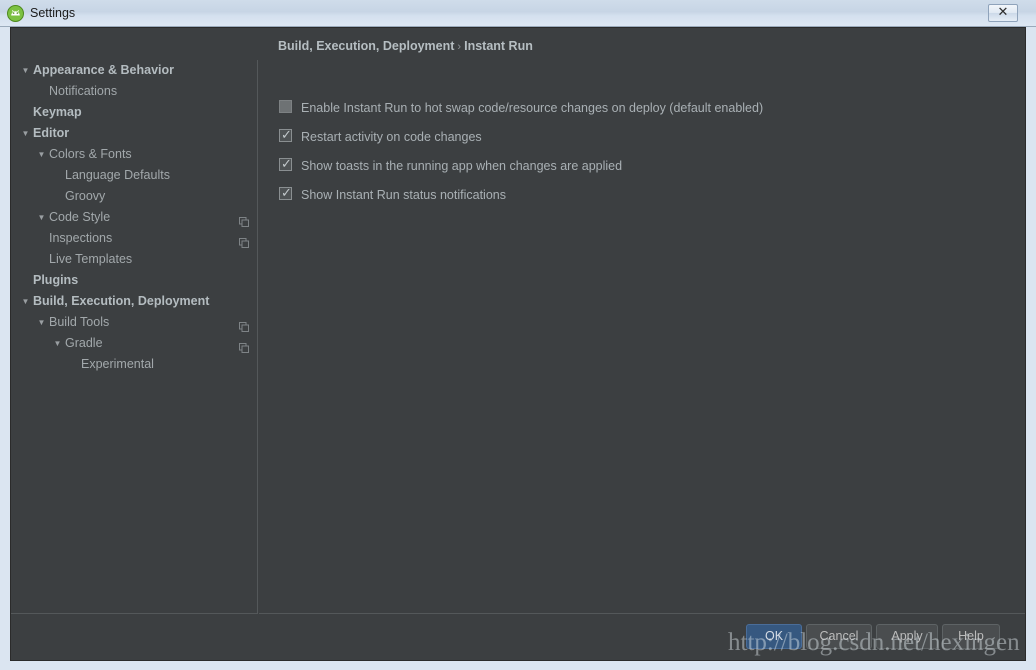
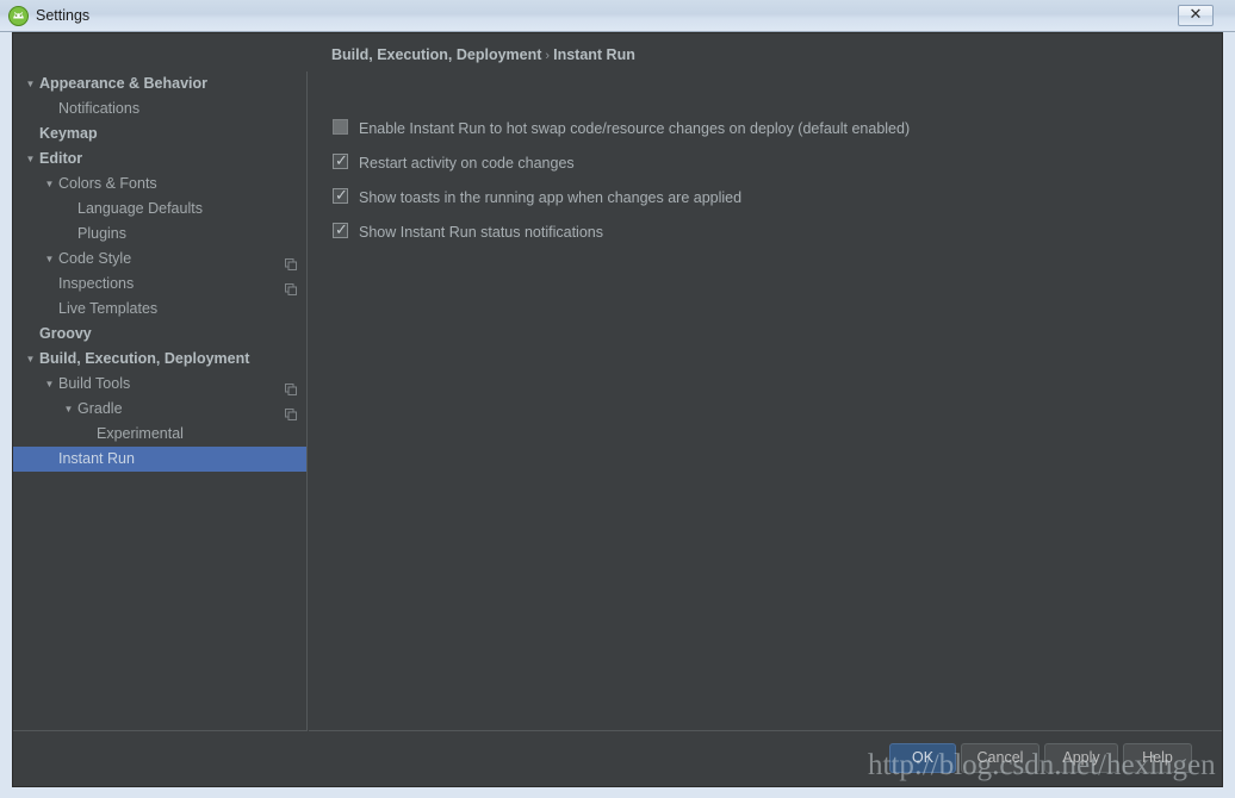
  Settings
  ✕
  ▼
  Appearance & Behavior
  Notifications
  Keymap
  ▼
  Editor
  ▼
  Colors & Fonts
  Language Defaults
- Groovy
+ Plugins
  ▼
  Code Style
  Inspections
  Live Templates
- Plugins
+ Groovy
  ▼
  Build, Execution, Deployment
  ▼
  Build Tools
  ▼
  Gradle
  Experimental
+ Instant Run
  Build, Execution, Deployment › Instant Run
  Enable Instant Run to hot swap code/resource changes on deploy (default enabled)
  ✓
  Restart activity on code changes
  ✓
  Show toasts in the running app when changes are applied
  ✓
  Show Instant Run status notifications
  OK
  Cancel
  Apply
  Help
  http://blog.csdn.net/hexingen
